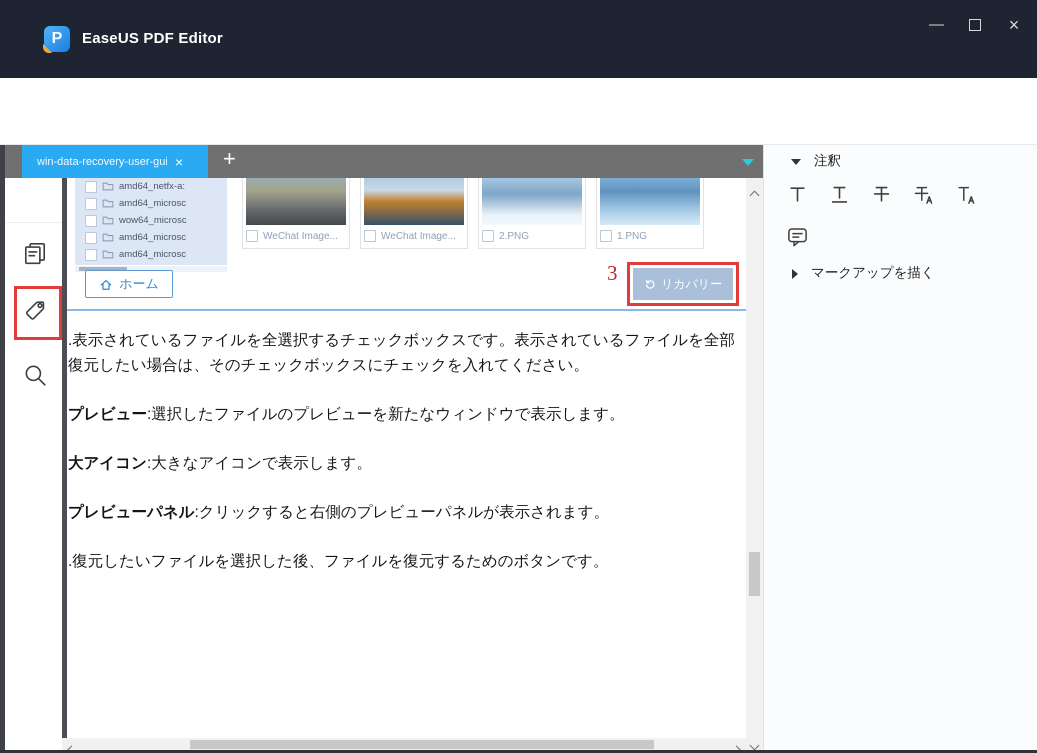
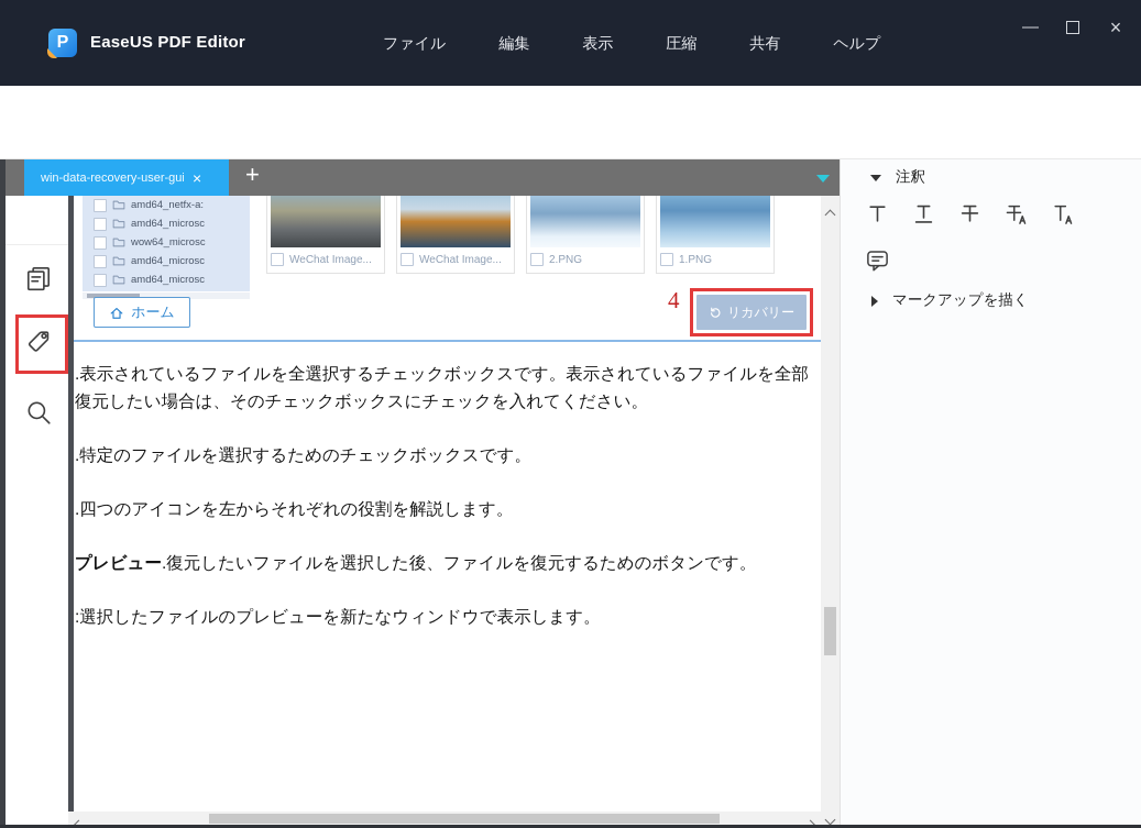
  P
  EaseUS PDF Editor
+ ファイル
+ 編集
+ 表示
+ 圧縮
+ 共有
+ ヘルプ
  —
  ×
  win-data-recovery-user-gui
  ×
  +
  amd64_netfx-a:
  amd64_microsc
  wow64_microsc
  amd64_microsc
  amd64_microsc
  WeChat Image...
  WeChat Image...
  2.PNG
  1.PNG
  ホーム
- 3
+ 4
  リカバリー
  .表示されているファイルを全選択するチェックボックスです。表示されているファイルを全部復元したい場合は、そのチェックボックスにチェックを入れてください。
+ .特定のファイルを選択するためのチェックボックスです。
+ .四つのアイコンを左からそれぞれの役割を解説します。
- プレビュー:選択したファイルのプレビューを新たなウィンドウで表示します。
+ プレビュー.復元したいファイルを選択した後、ファイルを復元するためのボタンです。
- 大アイコン:大きなアイコンで表示します。
- プレビューパネル:クリックすると右側のプレビューパネルが表示されます。
- .復元したいファイルを選択した後、ファイルを復元するためのボタンです。
+ :選択したファイルのプレビューを新たなウィンドウで表示します。
  注釈
  マークアップを描く
